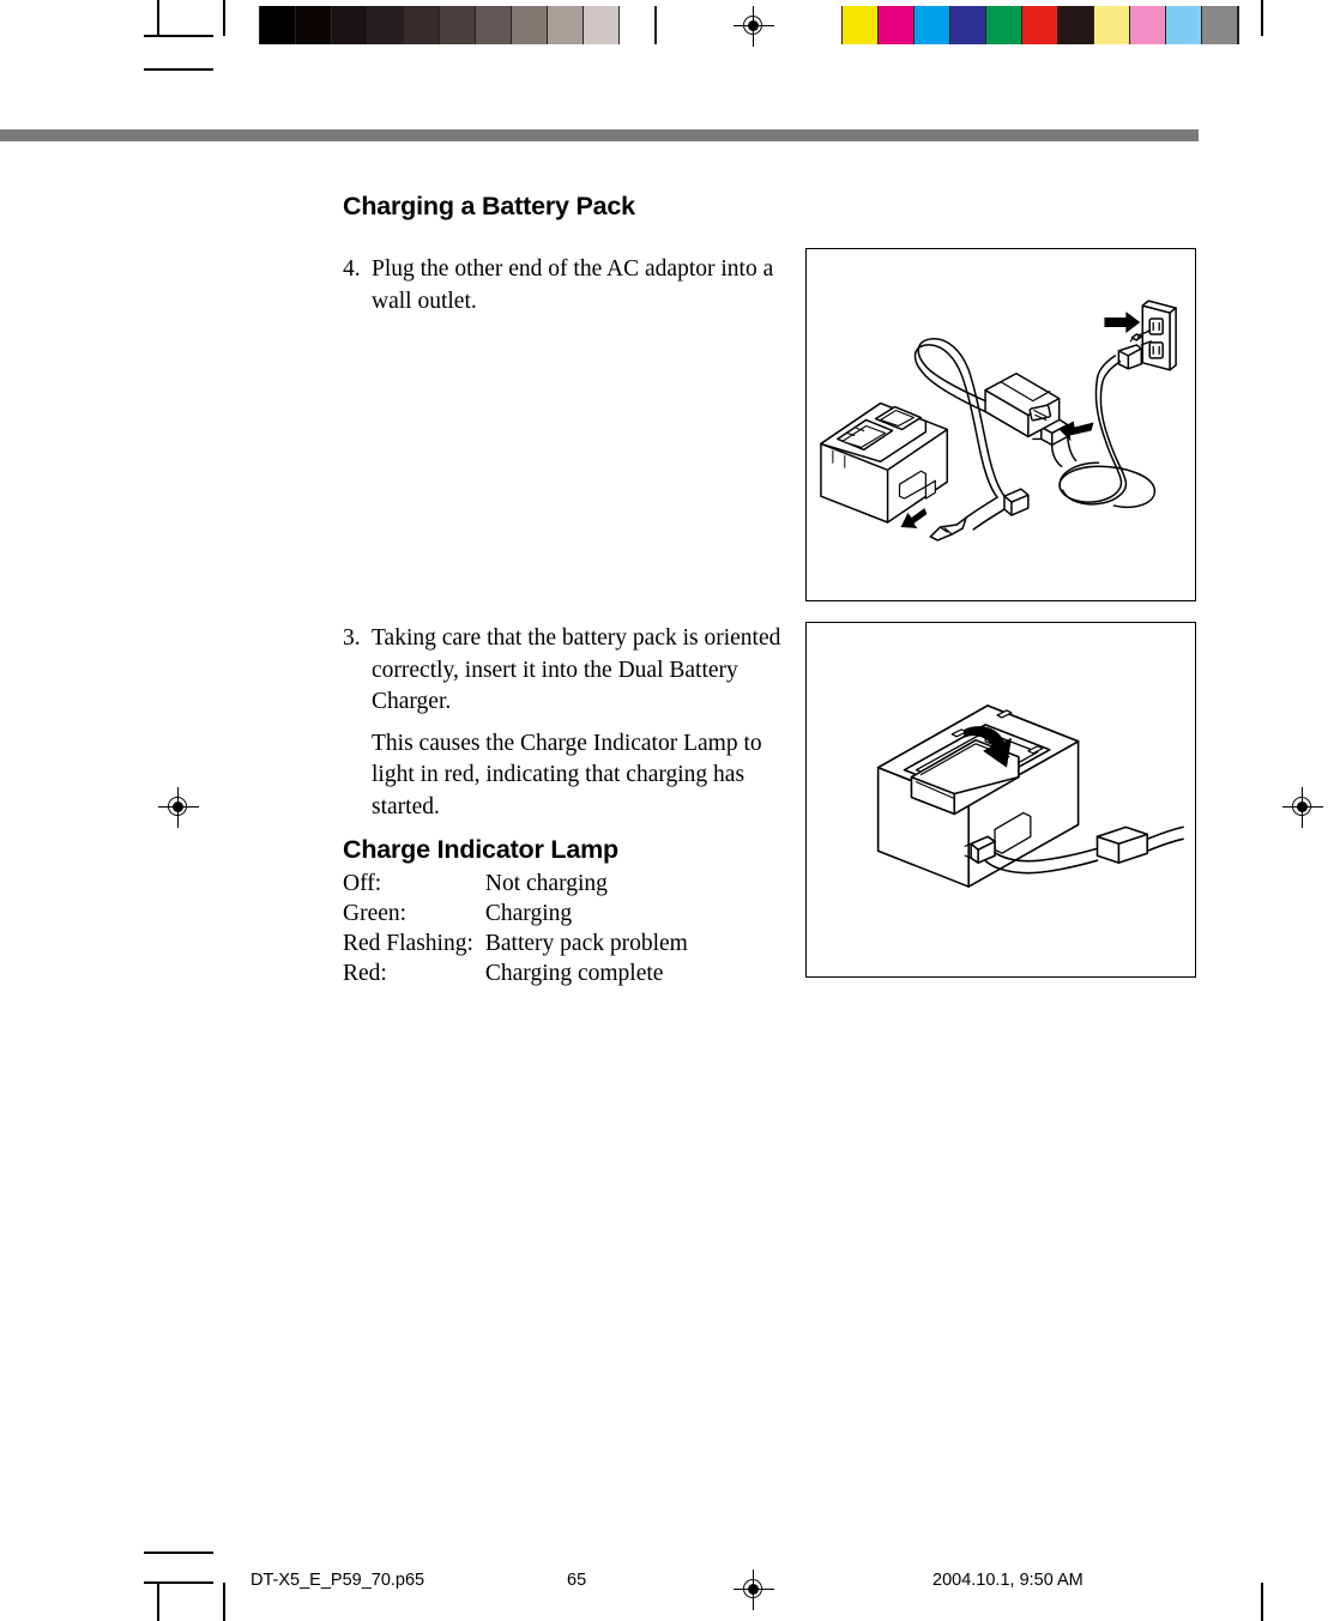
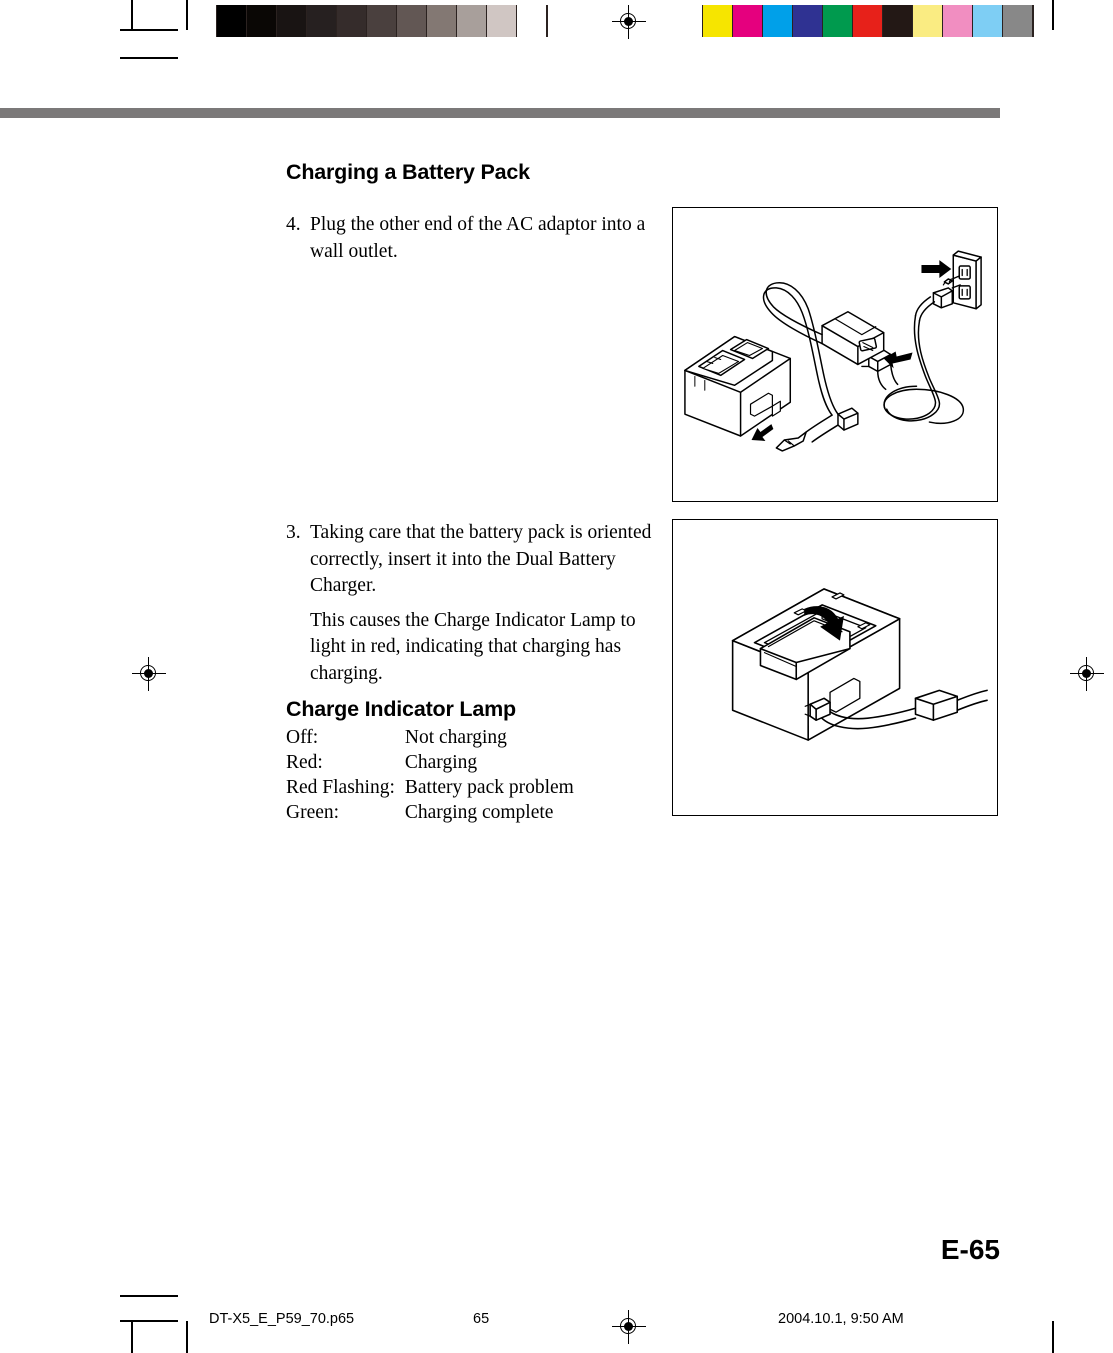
  Charging a Battery Pack
  4.
  Plug the other end of the AC adaptor into a wall outlet.
  3.
  Taking care that the battery pack is oriented correctly, insert it into the Dual Battery Charger.
- This causes the Charge Indicator Lamp to light in red, indicating that charging has started.
+ This causes the Charge Indicator Lamp to light in red, indicating that charging has charging.
  Charge Indicator Lamp
  Off:	Not charging
- Green:	Charging
+ Red:	Charging
  Red Flashing:	Battery pack problem
- Red:	Charging complete
+ Green:	Charging complete
+ E-65
  DT-X5_E_P59_70.p65
  65
  2004.10.1, 9:50 AM
